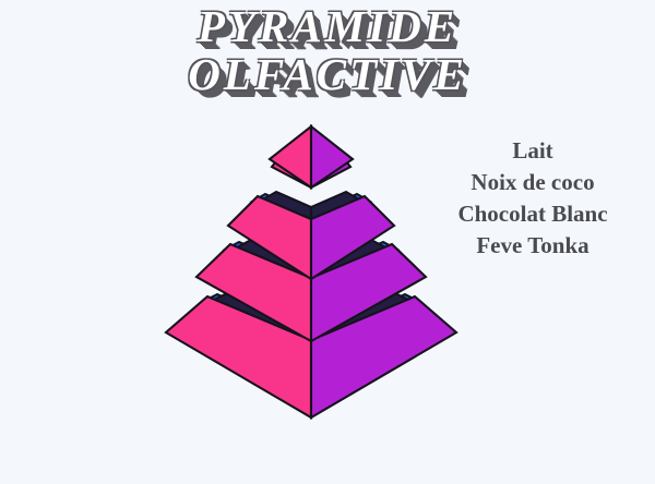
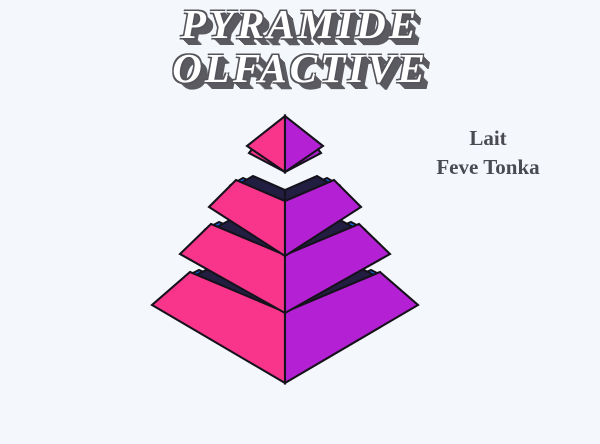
  PYRAMIDE
  OLFACTIVE
  Lait
- Noix de coco
- Chocolat Blanc
  Feve Tonka
